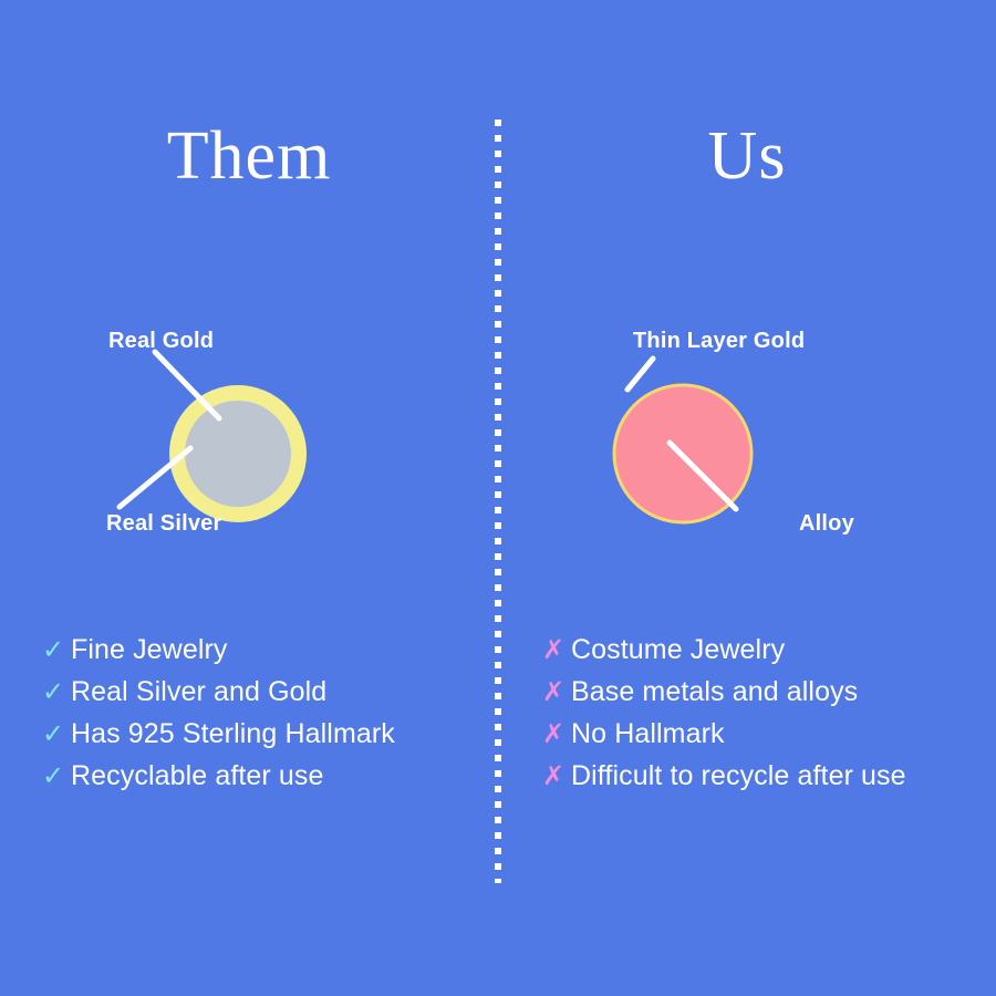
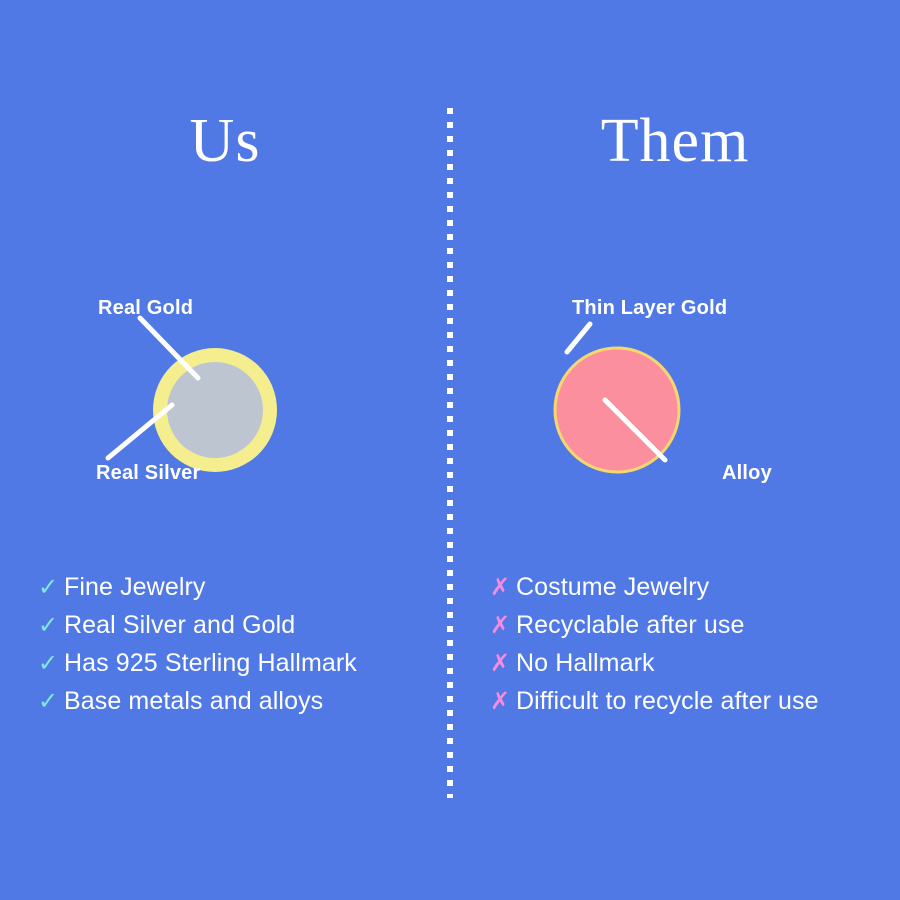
- Them
+ Us
  Real Gold
  Real Silver
  ✓
  Fine Jewelry
  ✓
  Real Silver and Gold
  ✓
  Has 925 Sterling Hallmark
  ✓
- Recyclable after use
+ Base metals and alloys
- Us
+ Them
  Thin Layer Gold
  Alloy
  ✗
  Costume Jewelry
  ✗
- Base metals and alloys
+ Recyclable after use
  ✗
  No Hallmark
  ✗
  Difficult to recycle after use
